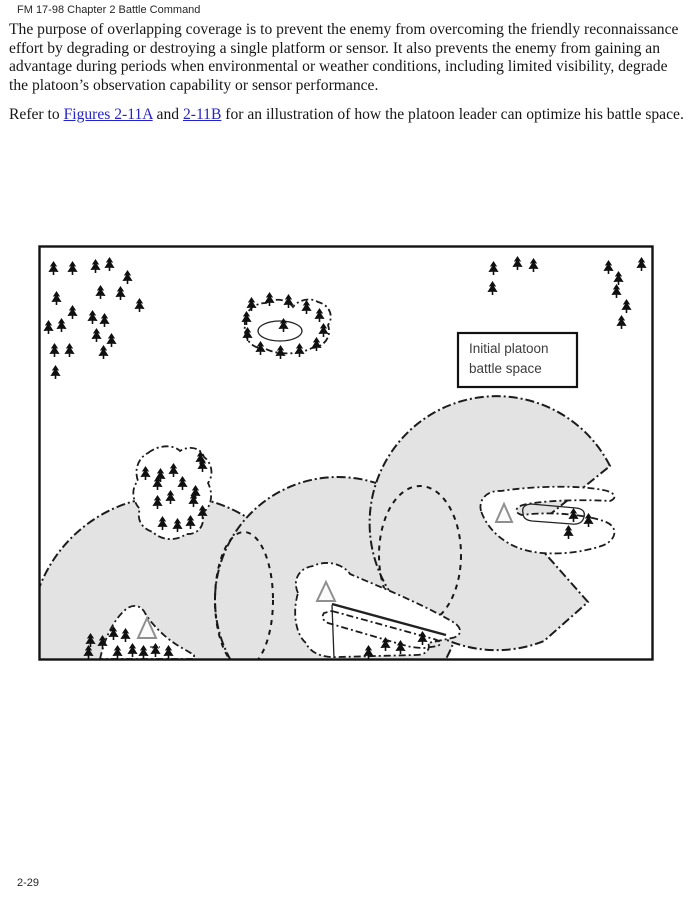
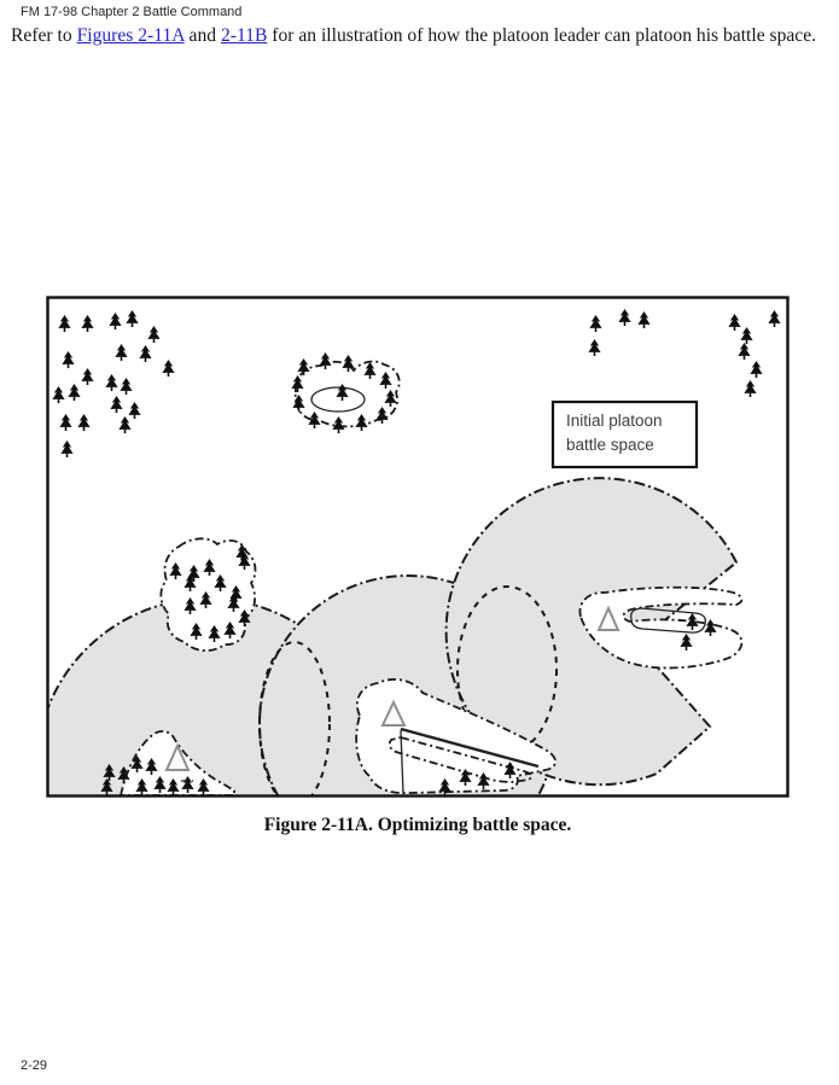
  FM 17-98 Chapter 2 Battle Command
- The purpose of overlapping coverage is to prevent the enemy from overcoming the friendly reconnaissance effort by degrading or destroying a single platform or sensor. It also prevents the enemy from gaining an advantage during periods when environmental or weather conditions, including limited visibility, degrade the platoon’s observation capability or sensor performance.
- Refer to Figures 2-11A and 2-11B for an illustration of how the platoon leader can optimize his battle space.
+ Refer to Figures 2-11A and 2-11B for an illustration of how the platoon leader can platoon his battle space.
  Initial platoon
  battle space
+ Figure 2-11A. Optimizing battle space.
  2-29
